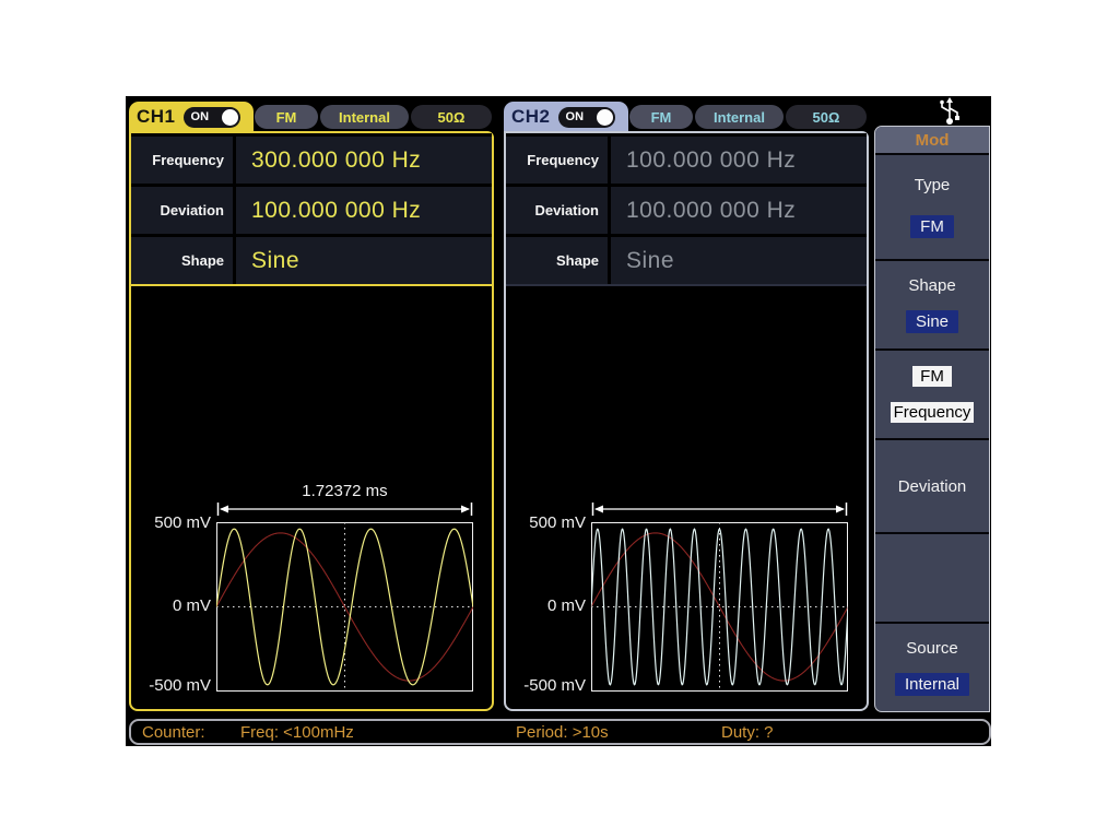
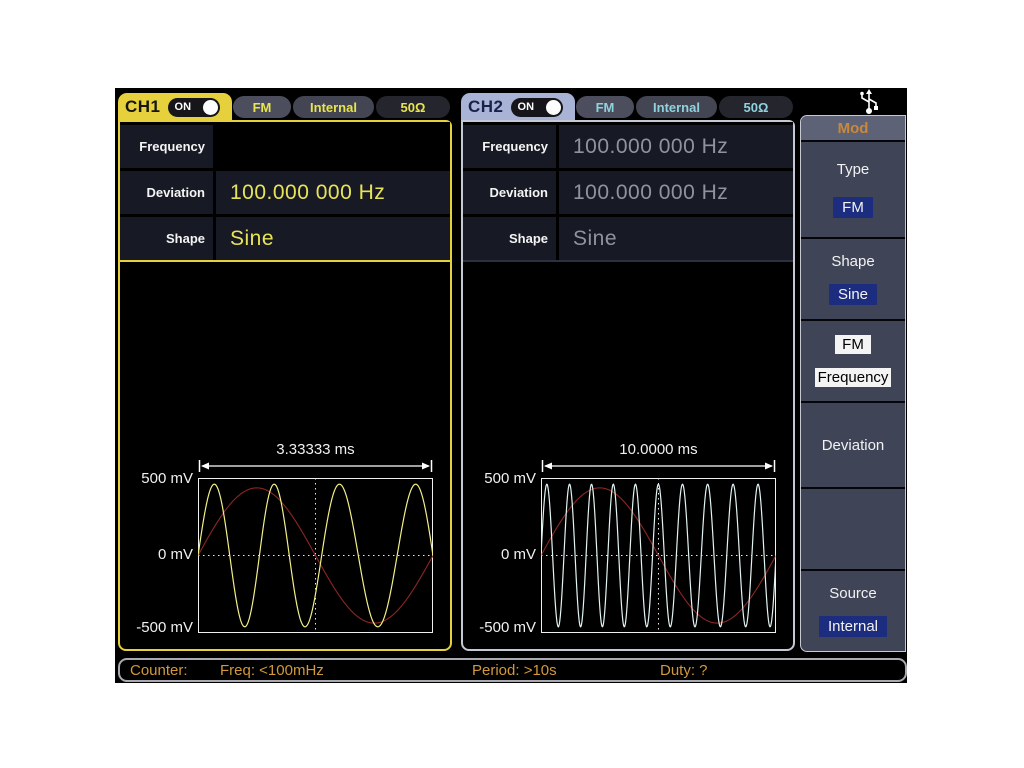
  CH1
  ON
  FM
  Internal
  50Ω
  CH2
  ON
  FM
  Internal
  50Ω
  Frequency
- 300.000 000 Hz
  Deviation
  100.000 000 Hz
  Shape
  Sine
  Frequency
  100.000 000 Hz
  Deviation
  100.000 000 Hz
  Shape
  Sine
- 1.72372 ms
+ 3.33333 ms
  500 mV
  0 mV
  -500 mV
+ 10.0000 ms
  500 mV
  0 mV
  -500 mV
  Mod
  Type
  FM
  Shape
  Sine
  FM
  Frequency
  Deviation
  Source
  Internal
  Counter:
  Freq: <100mHz
  Period: >10s
  Duty: ?
